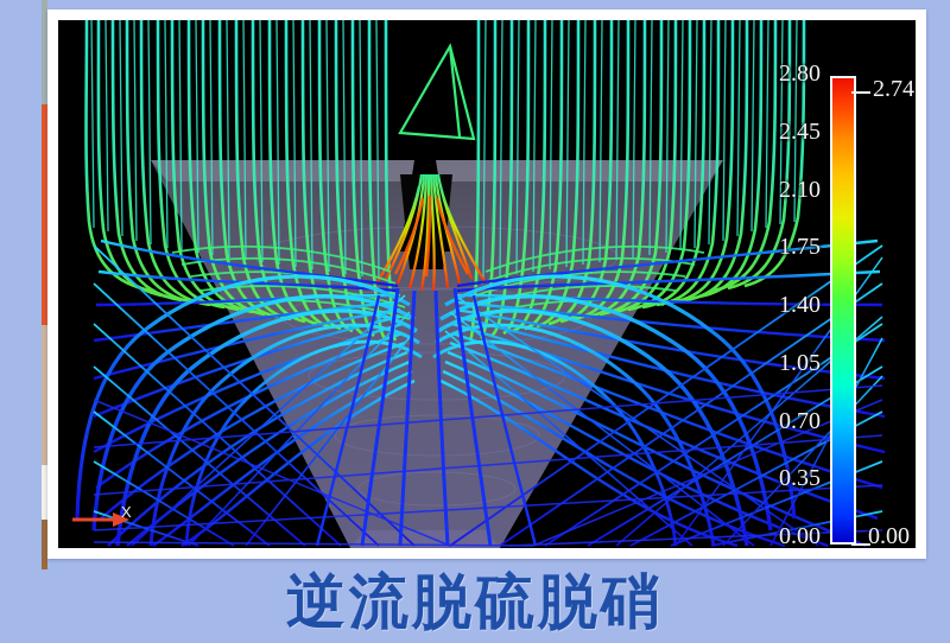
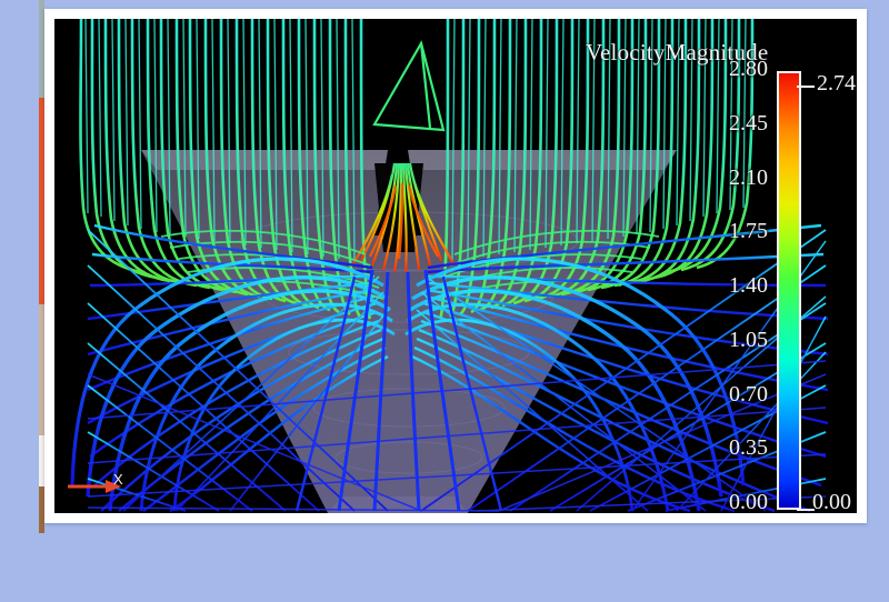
  X
+ VelocityMagnitude
  2.80
  2.45
  2.10
  1.75
  1.40
  1.05
  0.70
  0.35
  0.00
  2.74
  0.00
- 逆流脱硫脱硝
